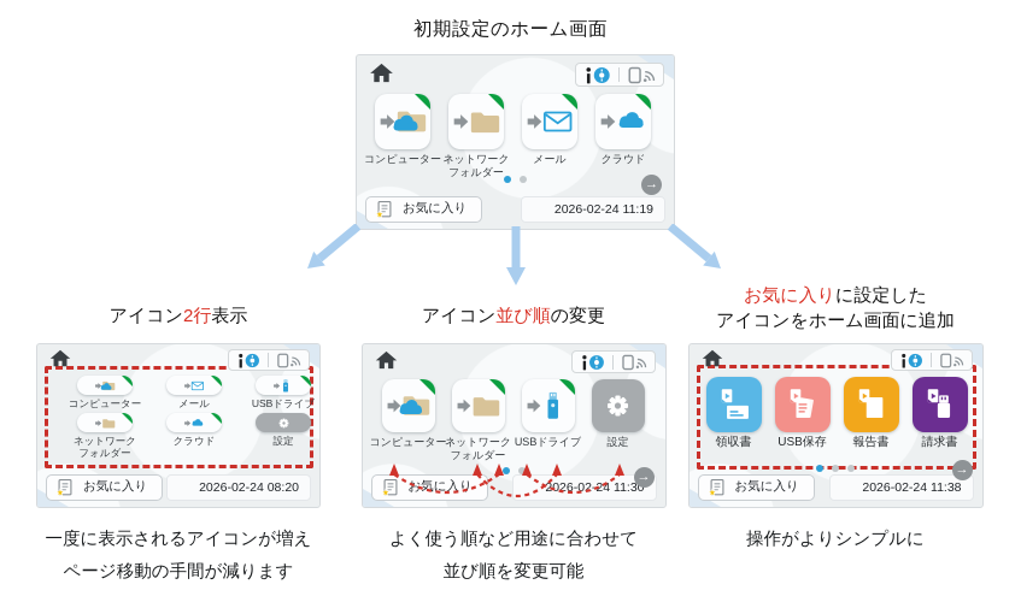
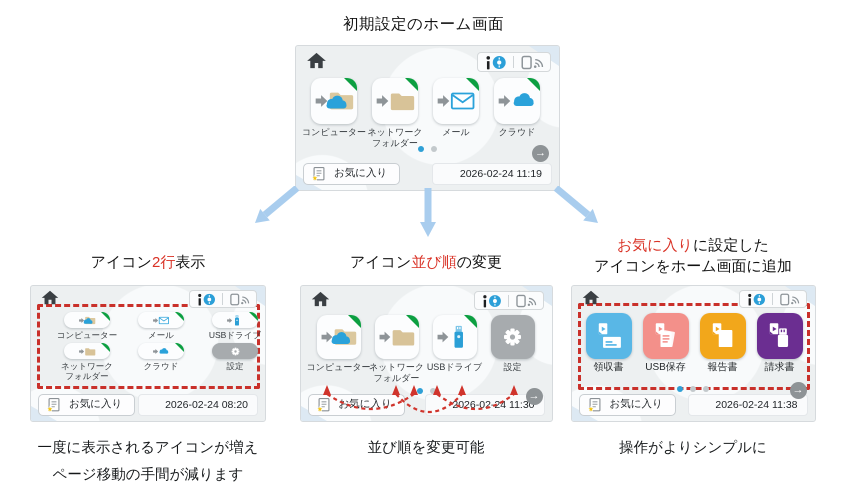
  初期設定のホーム画面
  コンピューター
  ネットワーク
  フォルダー
  メール
  クラウド
  →
  お気に入り
  2026-02-24 11:19
  アイコン2行表示
  コンピューター
  メール
  USBドライブ
  ネットワーク
  フォルダー
  クラウド
  設定
  お気に入り
  2026-02-24 08:20
  一度に表示されるアイコンが増え
  ページ移動の手間が減ります
  アイコン並び順の変更
  コンピューター
  ネットワーク
  フォルダー
  USBドライブ
  設定
  →
  お気に入り
  2026-0224 11:30
- よく使う順など用途に合わせて
  並び順を変更可能
  お気に入りに設定した
  アイコンをホーム画面に追加
  領収書
  USB保存
  報告書
  請求書
  →
  お気に入り
  2026-02-24 11:38
  操作がよりシンプルに
